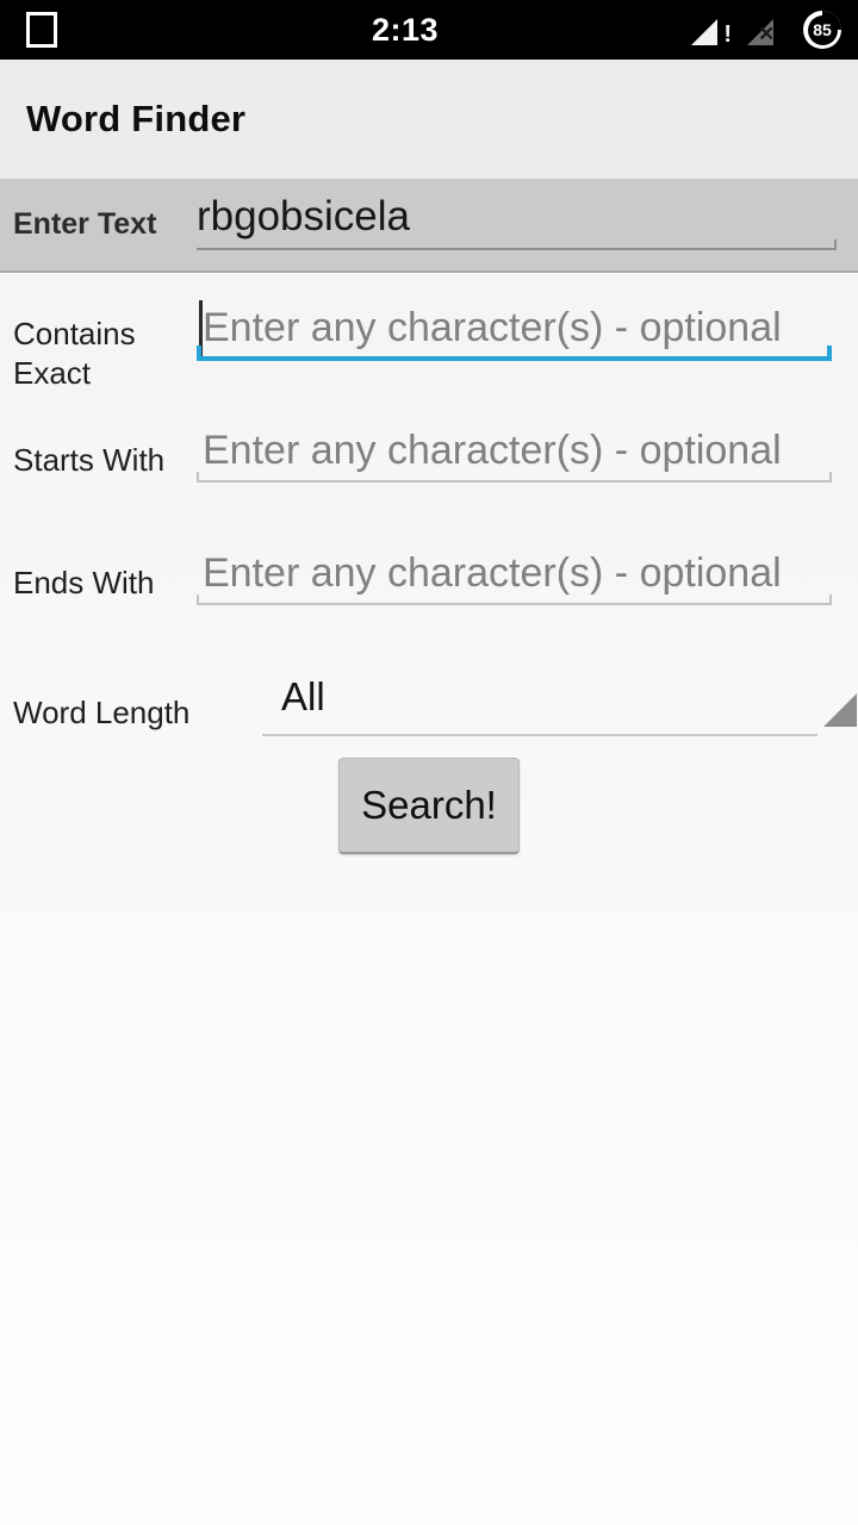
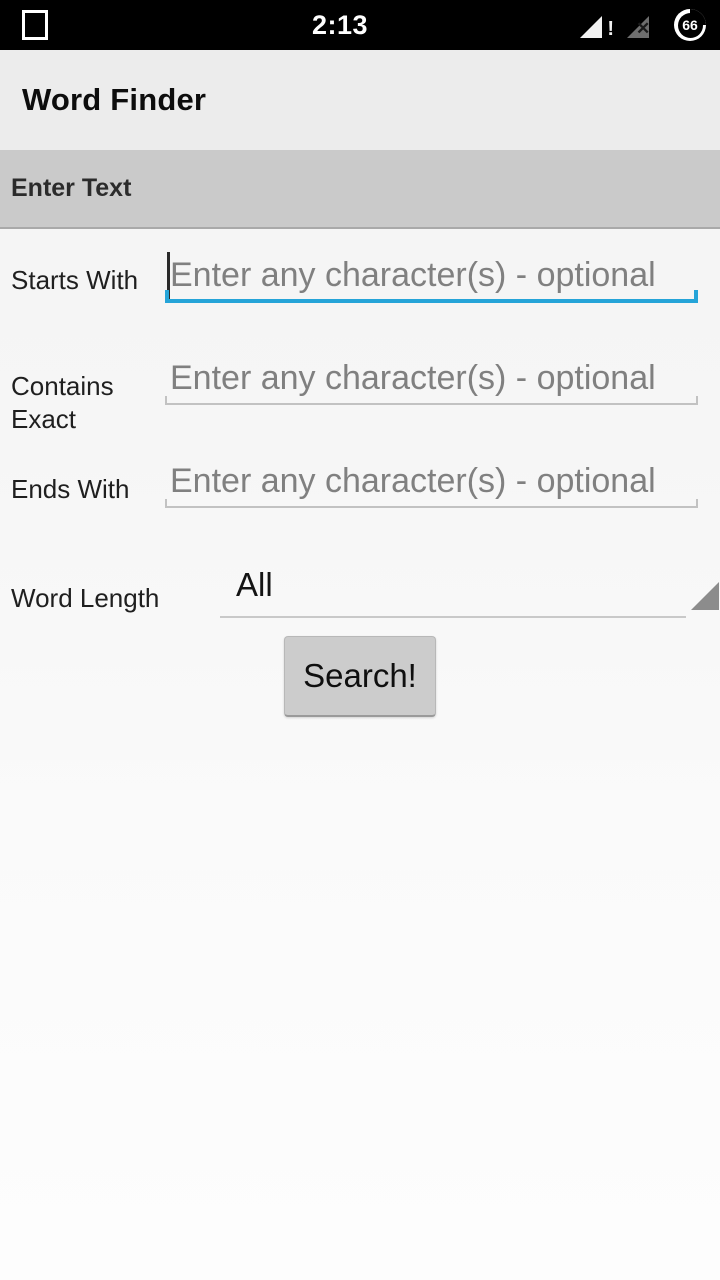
  2:13
  !
  ✕
- 85
+ 66
  Word Finder
  Enter Text
- rbgobsicela
- Contains Exact
+ Starts With
  Enter any character(s) - optional
- Starts With
+ Contains Exact
  Enter any character(s) - optional
  Ends With
  Enter any character(s) - optional
  Word Length
  All
  Search!
